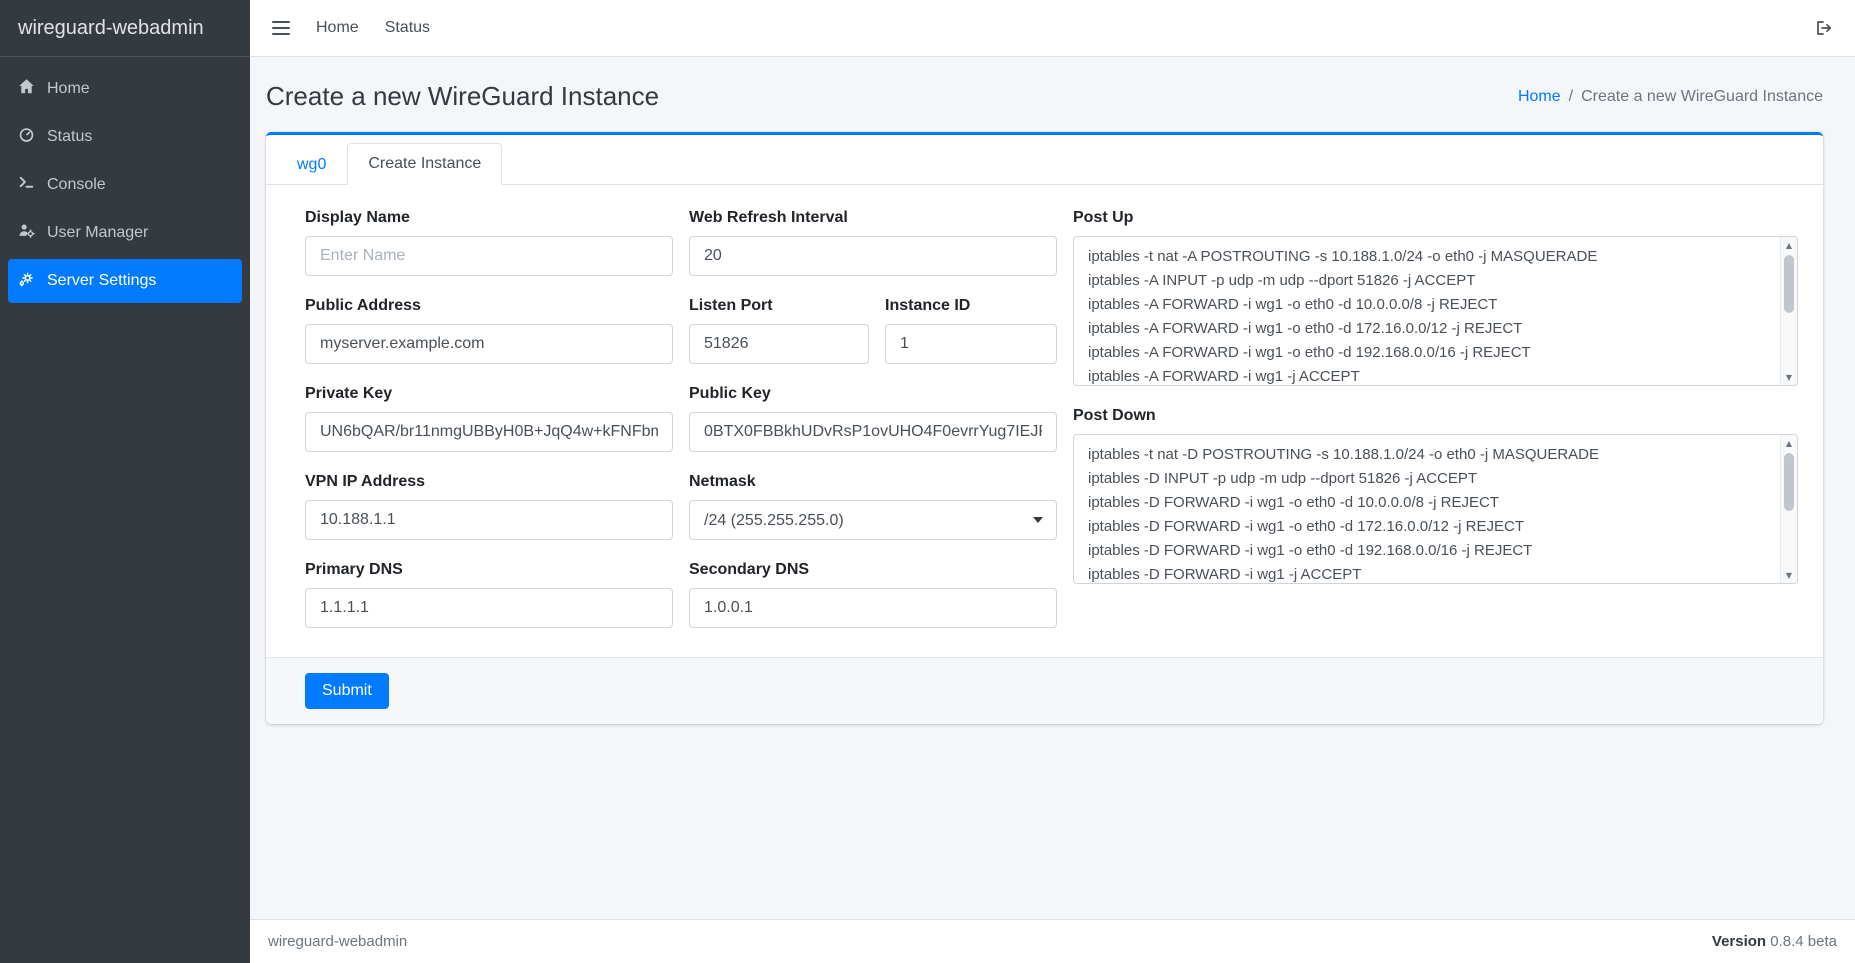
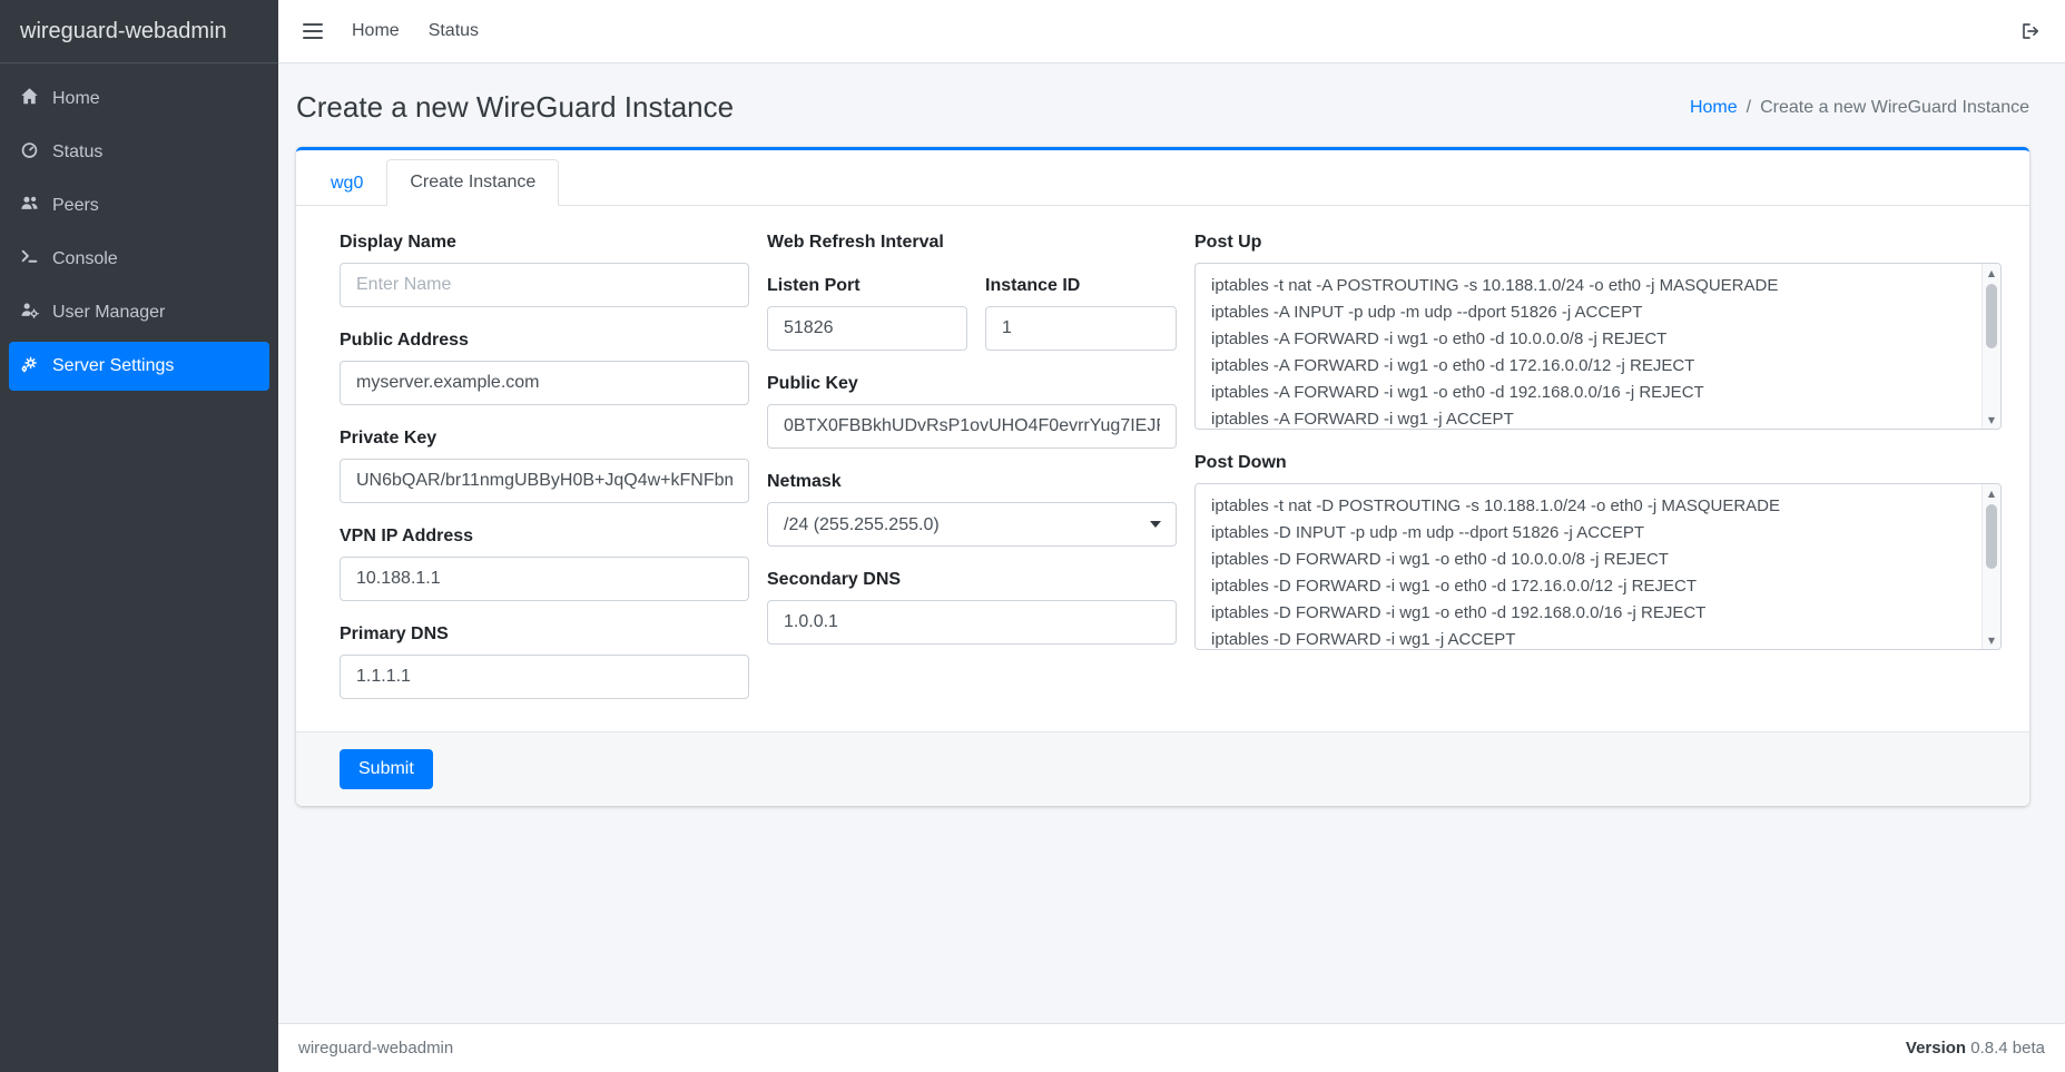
  wireguard-webadmin
  Home
  Status
+ Peers
  Console
  User Manager
  Server Settings
  Home
  Status
  Create a new WireGuard Instance
  Home
  /
  Create a new WireGuard Instance
  wg0
  Create Instance
  Display Name
  Enter Name
  Public Address
  myserver.example.com
  Private Key
  UN6bQAR/br11nmgUBByH0B+JqQ4w+kFNFbm
  VPN IP Address
  10.188.1.1
  Primary DNS
  1.1.1.1
  Web Refresh Interval
- 20
  Listen Port
  51826
  Instance ID
  1
  Public Key
  0BTX0FBBkhUDvRsP1ovUHO4F0evrrYug7IEJ
  Netmask
  /24 (255.255.255.0)
  Secondary DNS
  1.0.0.1
  Post Up
  iptables -t nat -A POSTROUTING -s 10.188.1.0/24 -o eth0 -j MASQUERADE
  iptables -A INPUT -p udp -m udp --dport 51826 -j ACCEPT
  iptables -A FORWARD -i wg1 -o eth0 -d 10.0.0.0/8 -j REJECT
  iptables -A FORWARD -i wg1 -o eth0 -d 172.16.0.0/12 -j REJECT
  iptables -A FORWARD -i wg1 -o eth0 -d 192.168.0.0/16 -j REJECT
  ▲
  ▼
  Post Down
  iptables -t nat -D POSTROUTING -s 10.188.1.0/24 -o eth0 -j MASQUERADE
  iptables -D INPUT -p udp -m udp --dport 51826 -j ACCEPT
  iptables -D FORWARD -i wg1 -o eth0 -d 10.0.0.0/8 -j REJECT
  iptables -D FORWARD -i wg1 -o eth0 -d 172.16.0.0/12 -j REJECT
  iptables -D FORWARD -i wg1 -o eth0 -d 192.168.0.0/16 -j REJECT
  ▲
  ▼
  Submit
  wireguard-webadmin
  Version 0.8.4 beta
